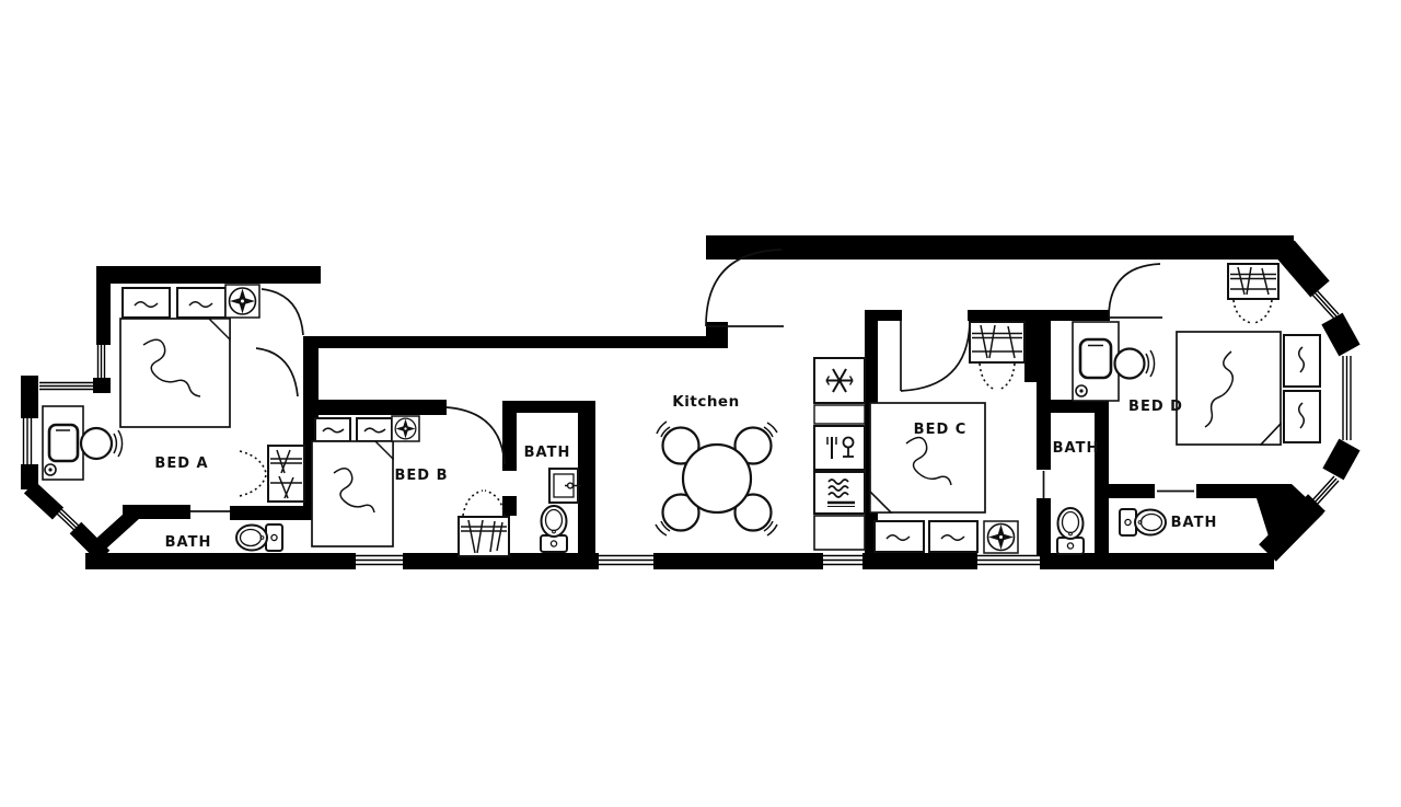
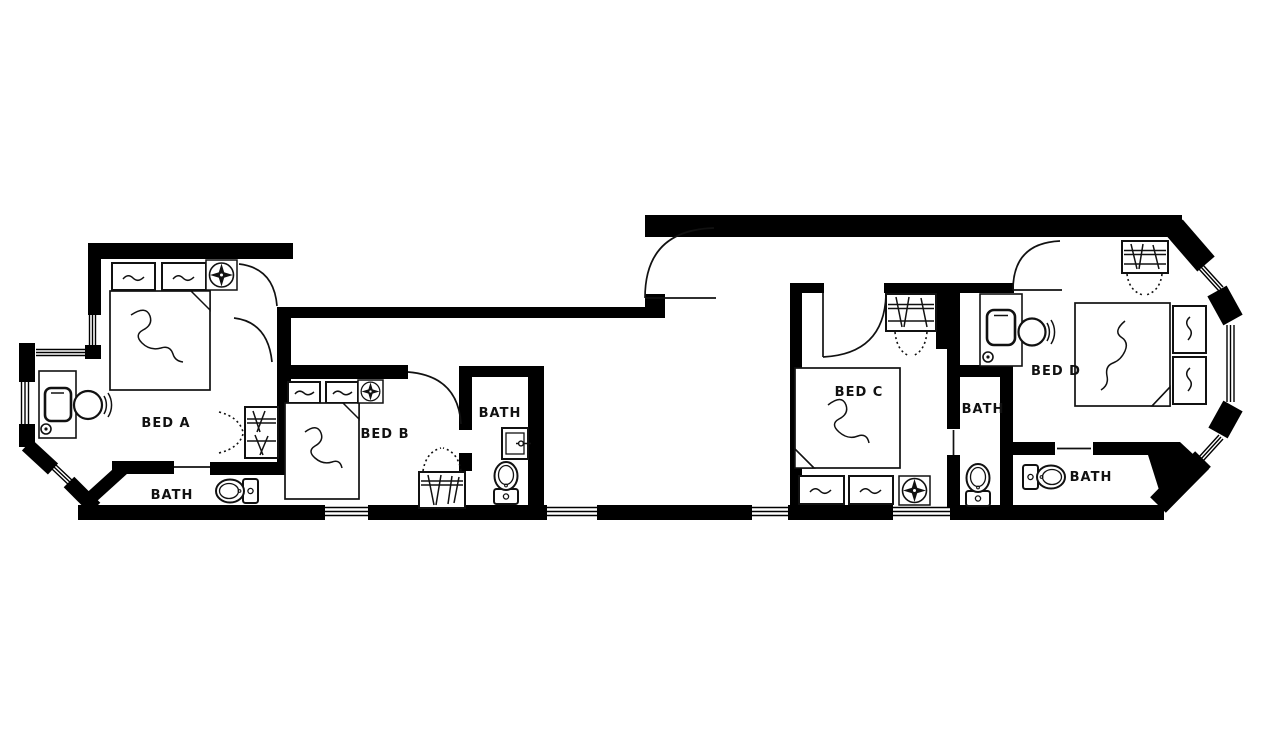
  BED A
  BATH
  BED B
  BATH
- Kitchen
  BED C
  BATH
  BED D
  BATH
